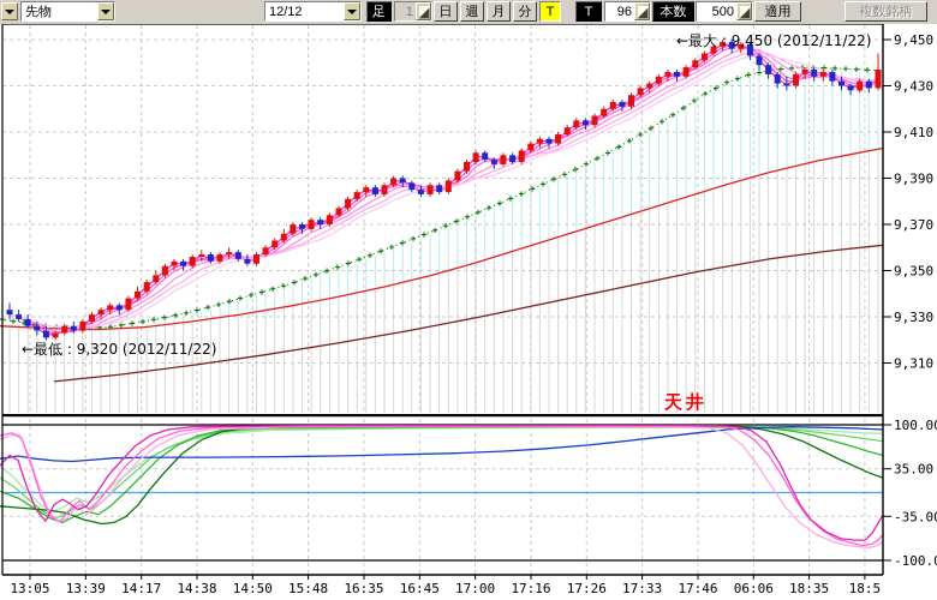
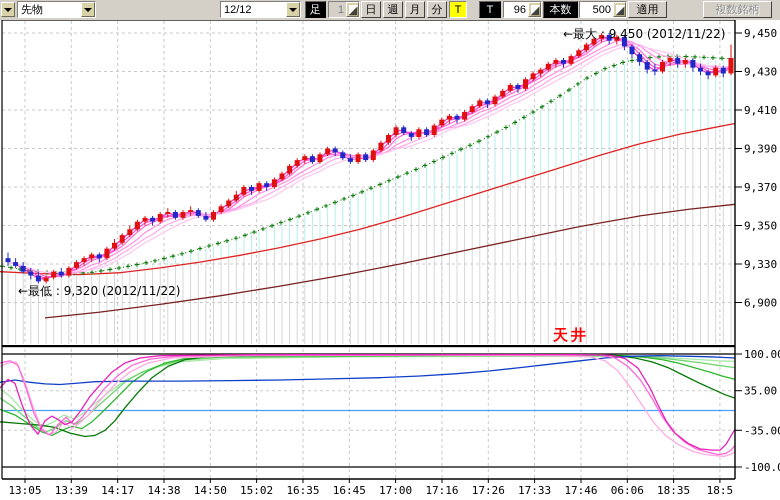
  先物
  12/12
  足
  1
  日
  週
  月
  分
  T
  T
  96
  本数
  500
  適用
  複数銘柄
  9,450
  9,430
  9,410
  9,390
  9,370
  9,350
  9,330
- 9,310
+ 6,900
  100.0
  35.00
  -35.0
  -100.
  13:05
  13:39
  14:17
  14:38
  14:50
- 15:48
+ 15:02
  16:35
  16:45
  17:00
  17:16
  17:26
  17:33
  17:46
  06:06
  18:35
  18:5
  ←最大 : 9,450 (2012/11/22)
  ←最低 : 9,320 (2012/11/22)
  天井
